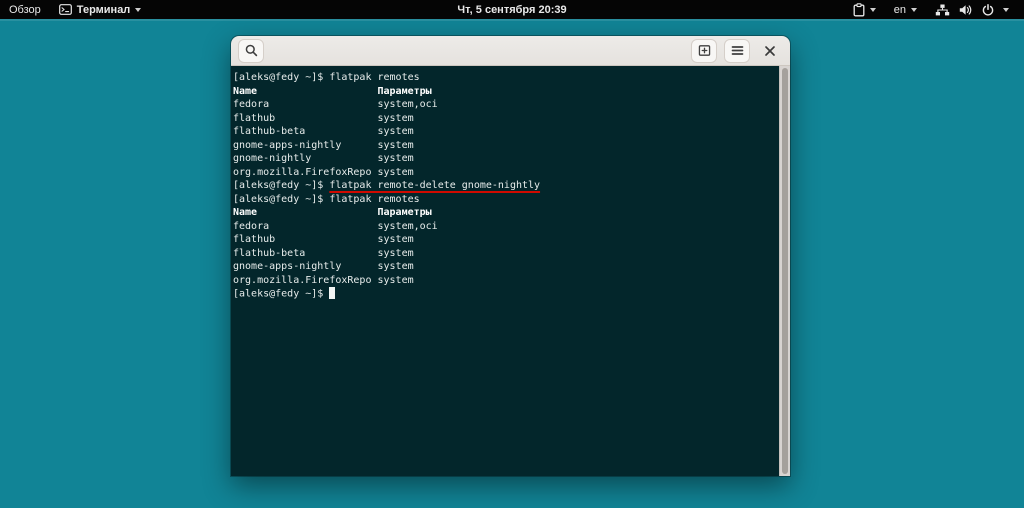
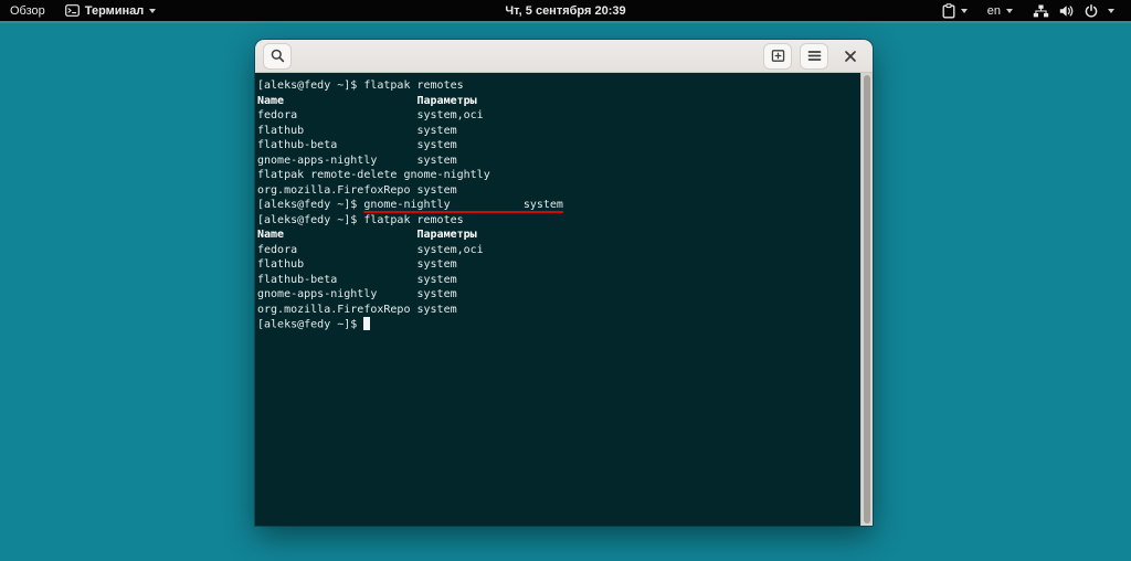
  Обзор
  Терминал
  Чт, 5 сентября 20:39
  en
  [aleks@fedy ~]$ flatpak remotes
  Name Параметры
  fedora system,oci
  flathub system
  flathub-beta system
  gnome-apps-nightly system
- gnome-nightly system
+ flatpak remote-delete gnome-nightly
  org.mozilla.FirefoxRepo system
- [aleks@fedy ~]$ flatpak remote-delete gnome-nightly
+ [aleks@fedy ~]$ gnome-nightly system
  [aleks@fedy ~]$ flatpak remotes
  Name Параметры
  fedora system,oci
  flathub system
  flathub-beta system
  gnome-apps-nightly system
  org.mozilla.FirefoxRepo system
  [aleks@fedy ~]$
